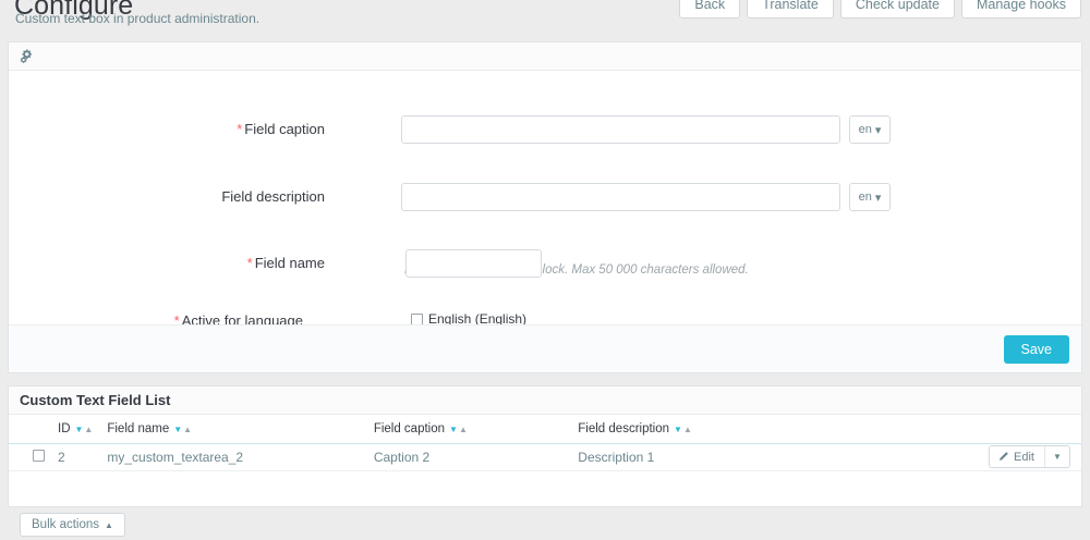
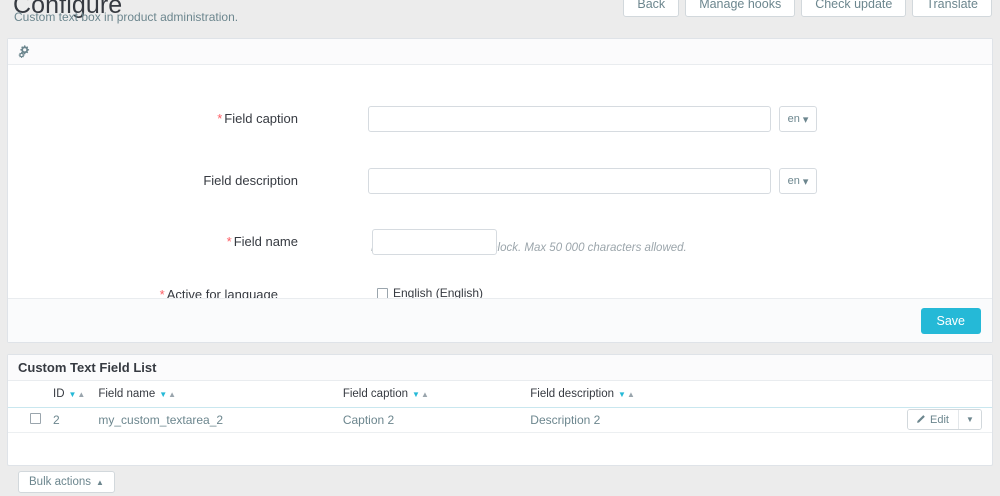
  Configure
  Custom text box in product administration.
  Back
- Translate
+ Manage hooks
  Check update
- Manage hooks
+ Translate
  * Field caption
  en
  ▾
  Field description
  en
  ▾
  * Field name
  * Active for language
  English (English)
  Save
  Custom Text Field List
  	ID ▼▲	Field name ▼▲	Field caption ▼▲	Field description ▼▲
- 	2	my_custom_textarea_2	Caption 2	Description 1	Edit ▼
+ 	2	my_custom_textarea_2	Caption 2	Description 2	Edit ▼
  Bulk actions
  ▲
